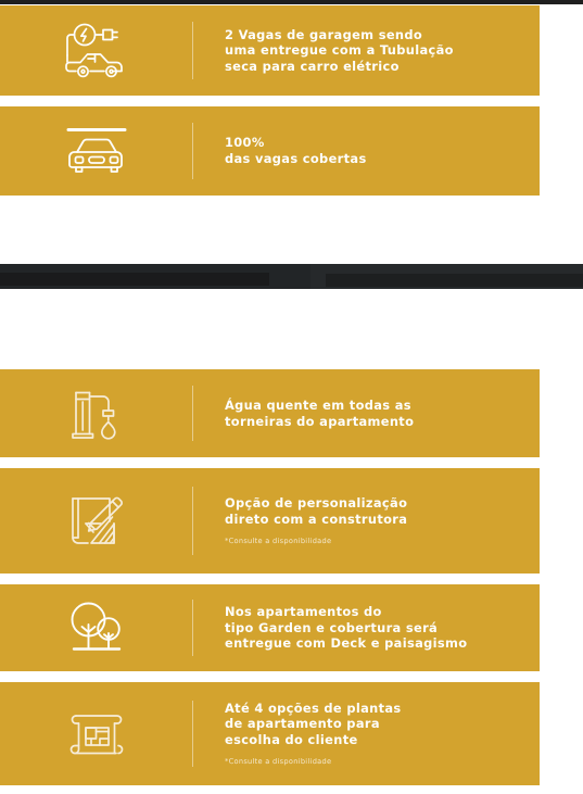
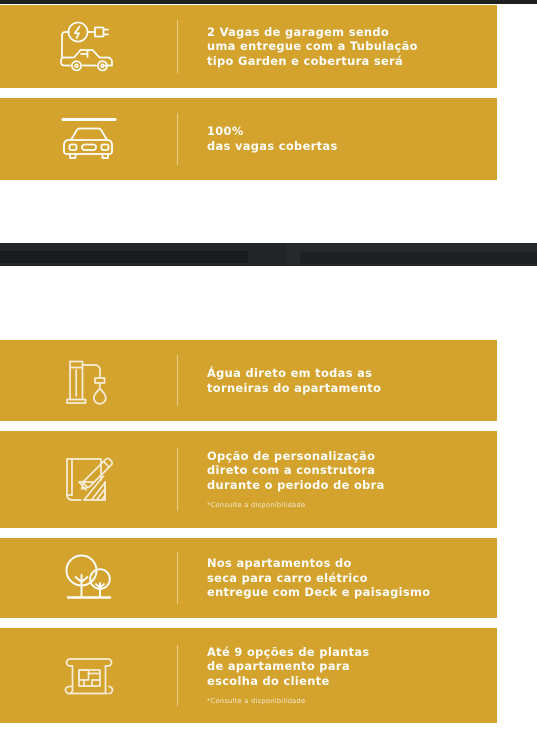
  2 Vagas de garagem sendo
  uma entregue com a Tubulação
- seca para carro elétrico
+ tipo Garden e cobertura será
  100%
  das vagas cobertas
- Água quente em todas as
+ Água direto em todas as
  torneiras do apartamento
  Opção de personalização
  direto com a construtora
+ durante o periodo de obra
  *Consulte a disponibilidade
  Nos apartamentos do
- tipo Garden e cobertura será
+ seca para carro elétrico
  entregue com Deck e paisagismo
- Até 4 opções de plantas
+ Até 9 opções de plantas
  de apartamento para
  escolha do cliente
  *Consulte a disponibilidade
